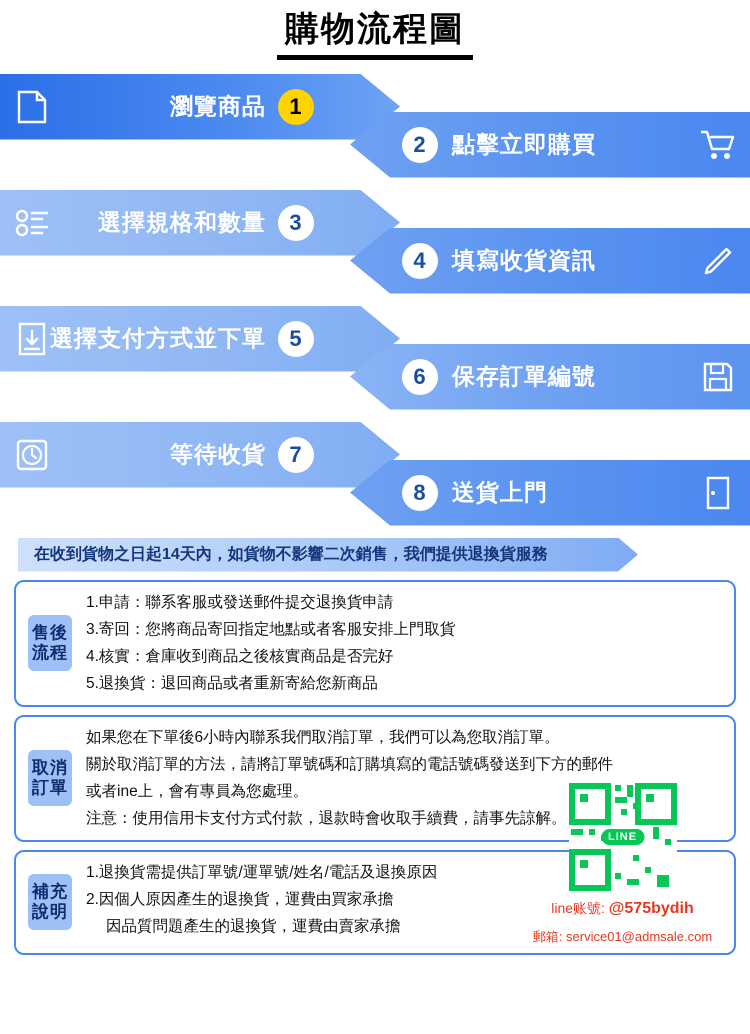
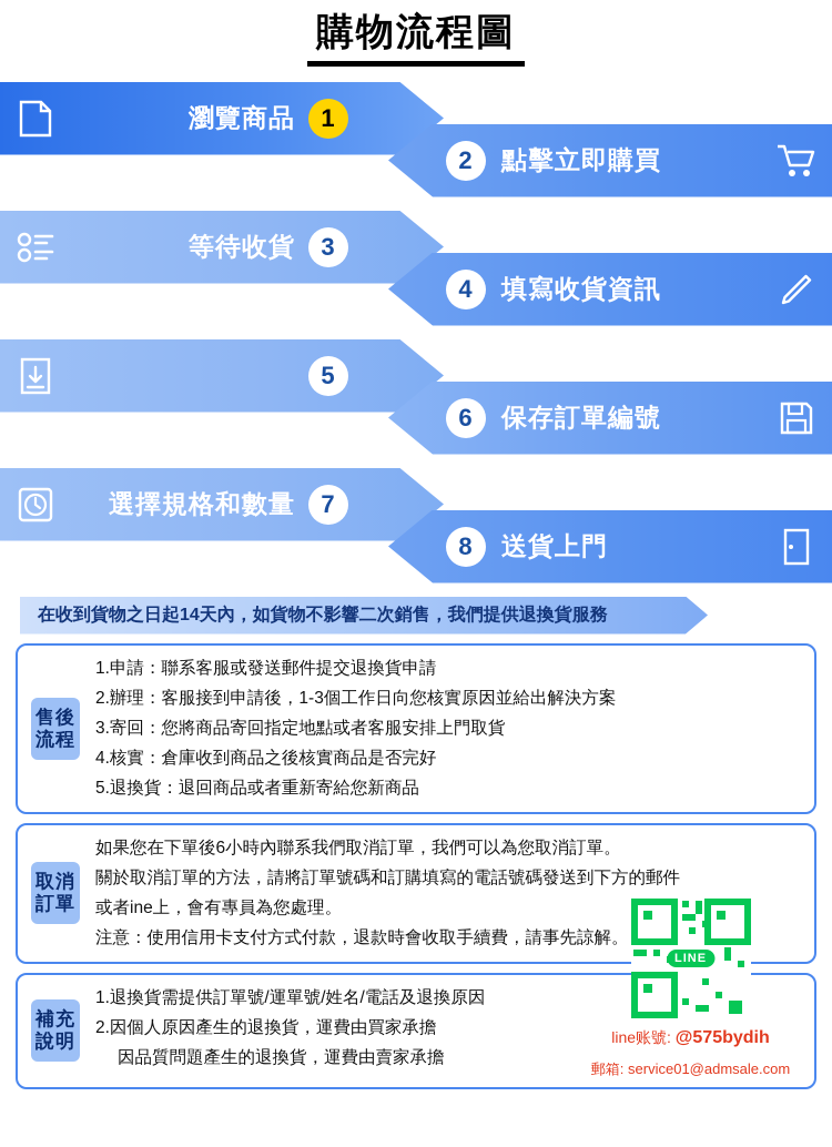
  購物流程圖
  瀏覽商品
  1
  2
  點擊立即購買
- 選擇規格和數量
+ 等待收貨
  3
  4
  填寫收貨資訊
- 選擇支付方式並下單
  5
  6
  保存訂單編號
- 等待收貨
+ 選擇規格和數量
  7
  8
  送貨上門
  在收到貨物之日起14天內，如貨物不影響二次銷售，我們提供退換貨服務
  售後流程
  1.申請：聯系客服或發送郵件提交退換貨申請
+ 2.辦理：客服接到申請後，1-3個工作日向您核實原因並給出解決方案
  3.寄回：您將商品寄回指定地點或者客服安排上門取貨
  4.核實：倉庫收到商品之後核實商品是否完好
  5.退換貨：退回商品或者重新寄給您新商品
  取消訂單
  如果您在下單後6小時內聯系我們取消訂單，我們可以為您取消訂單。
  關於取消訂單的方法，請將訂單號碼和訂購填寫的電話號碼發送到下方的郵件
  或者ine上，會有專員為您處理。
  注意：使用信用卡支付方式付款，退款時會收取手續費，請事先諒解。
  補充說明
  1.退換貨需提供訂單號/運單號/姓名/電話及退換原因
  2.因個人原因產生的退換貨，運費由買家承擔
  因品質問題產生的退換貨，運費由賣家承擔
  LINE
  line账號: @575bydih
  郵箱: service01@admsale.com
